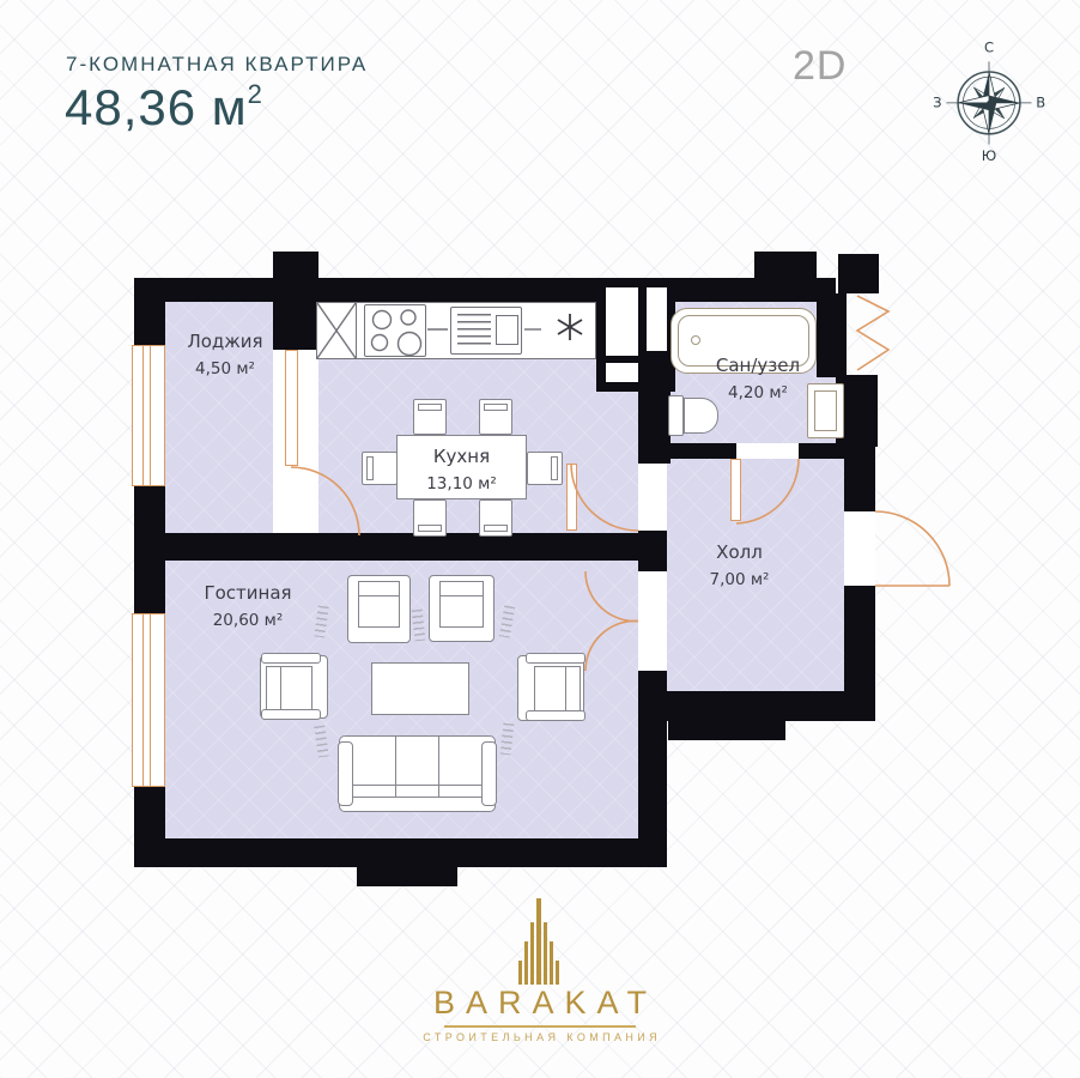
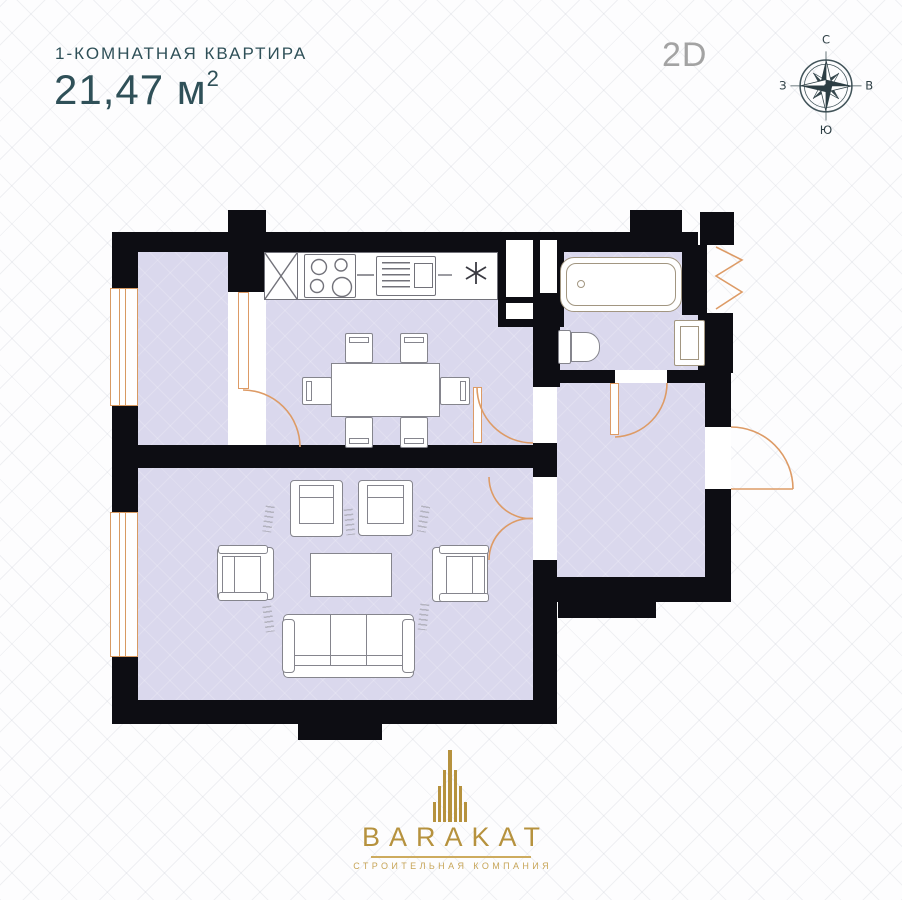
- 7-КОМНАТНАЯ КВАРТИРА
+ 1-КОМНАТНАЯ КВАРТИРА
- 48,36 м2
+ 21,47 м2
  2D
  С
  Ю
  З
  В
- Лоджия
- 4,50 м²
- Кухня
- 13,10 м²
- Сан/узел
- 4,20 м²
- Холл
- 7,00 м²
- Гостиная
- 20,60 м²
  BARAKAT
  СТРОИТЕЛЬНАЯ КОМПАНИЯ
